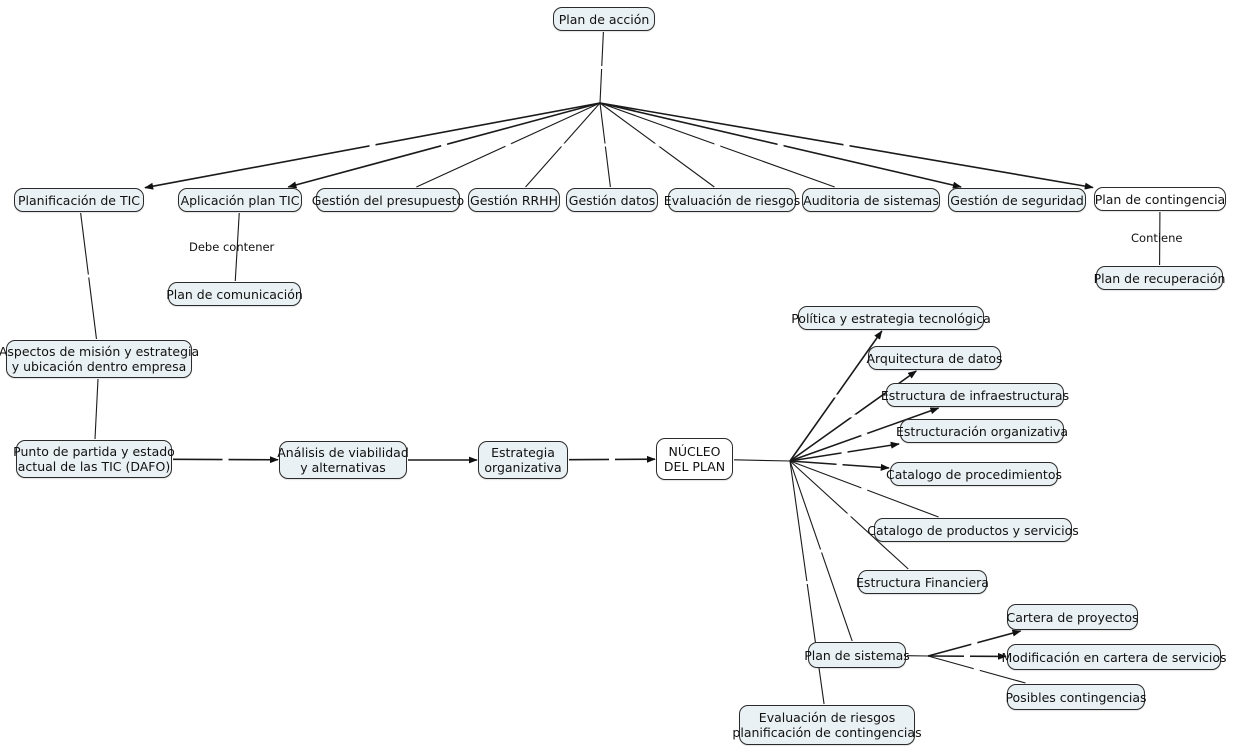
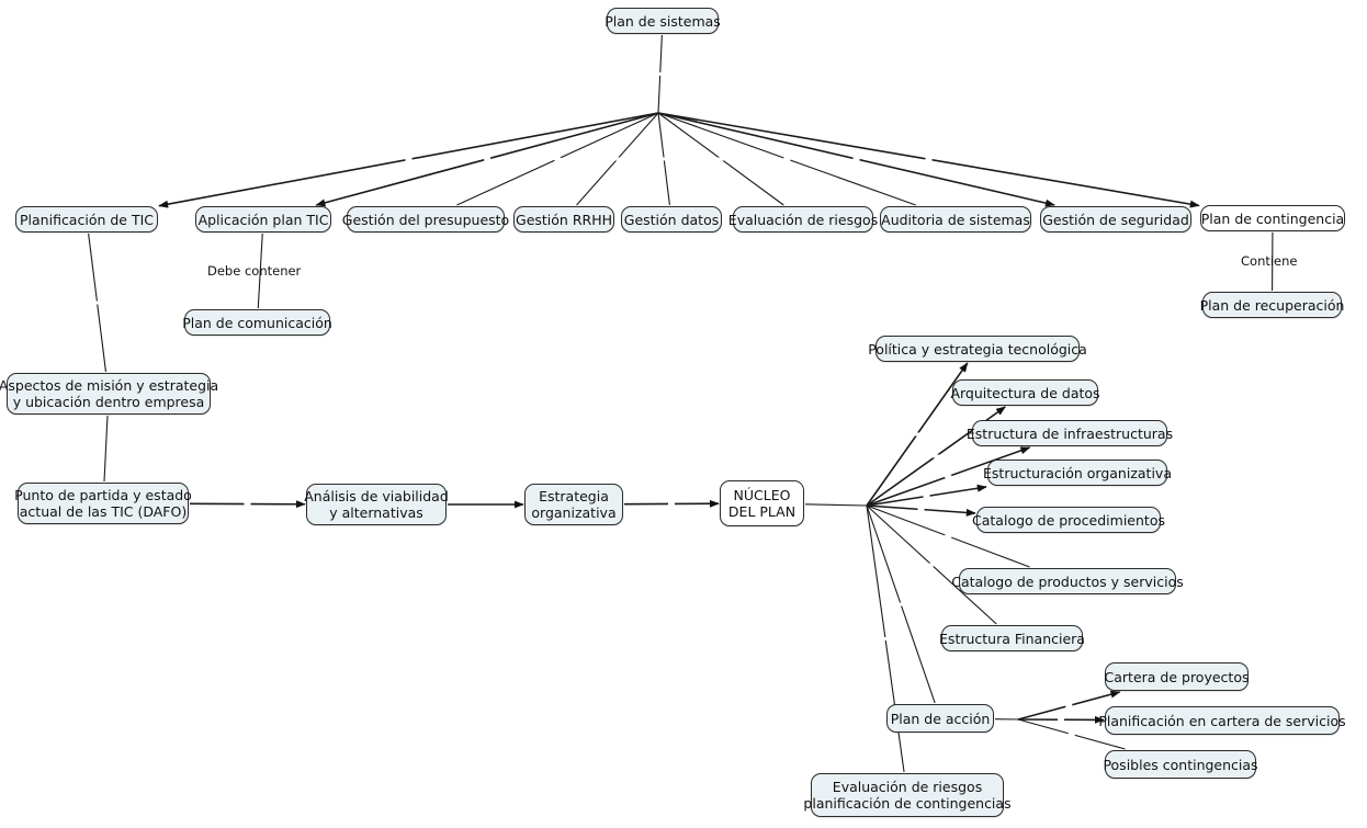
- Plan de acción
+ Plan de sistemas
  Planificación de TIC
  Aplicación plan TIC
  Gestión del presupuesto
  Gestión RRHH
  Gestión datos
  Evaluación de riesgos
  Auditoria de sistemas
  Gestión de seguridad
  Plan de contingencia
  Plan de comunicación
  Plan de recuperación
  Aspectos de misión y estrategia
  y ubicación dentro empresa
  Punto de partida y estado
  actual de las TIC (DAFO)
  Análisis de viabilidad
  y alternativas
  Estrategia
  organizativa
  NÚCLEO
  DEL PLAN
  Política y estrategia tecnológica
  Arquitectura de datos
  Estructura de infraestructuras
  Estructuración organizativa
  Catalogo de procedimientos
  Catalogo de productos y servicios
  Estructura Financiera
- Plan de sistemas
+ Plan de acción
  Cartera de proyectos
- Modificación en cartera de servicios
+ Planificación en cartera de servicios
  Posibles contingencias
  Evaluación de riesgos
  planificación de contingencias
  Debe contener
  Contiene
